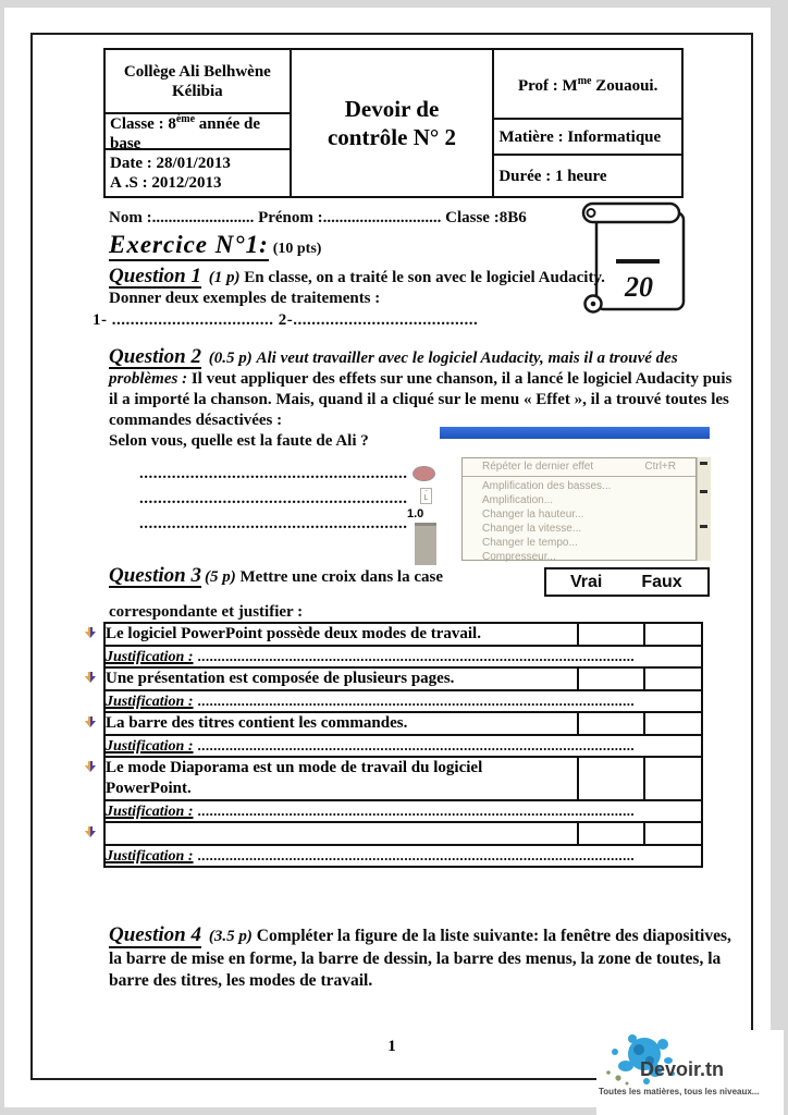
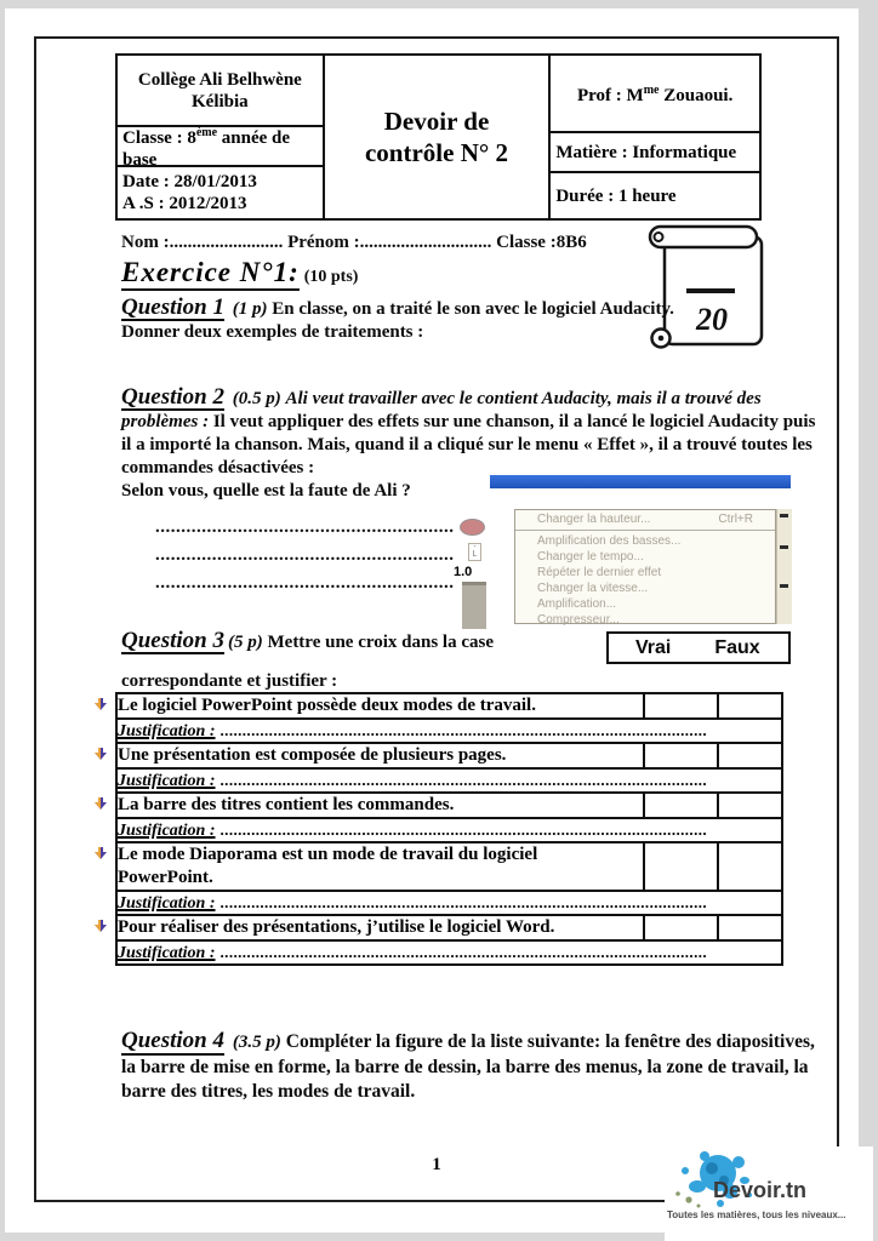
  Collège Ali Belhwène
  Kélibia
  Classe : 8ème année de base
  Date : 28/01/2013
  A .S : 2012/2013
  Devoir de
  contrôle N° 2
  Prof : Mme Zouaoui.
  Matière : Informatique
  Durée : 1 heure
  20
  Nom :......................... Prénom :............................. Classe :8B6
  Exercice N°1: (10 pts)
  Question 1 (1 p) En classe, on a traité le son avec le logiciel Audacity. Donner deux exemples de traitements :
- 1- ................................... 2-........................................
- Question 2 (0.5 p) Ali veut travailler avec le logiciel Audacity, mais il a trouvé des problèmes : Il veut appliquer des effets sur une chanson, il a lancé le logiciel Audacity puis il a importé la chanson. Mais, quand il a cliqué sur le menu « Effet », il a trouvé toutes les commandes désactivées :
+ Question 2 (0.5 p) Ali veut travailler avec le contient Audacity, mais il a trouvé des problèmes : Il veut appliquer des effets sur une chanson, il a lancé le logiciel Audacity puis il a importé la chanson. Mais, quand il a cliqué sur le menu « Effet », il a trouvé toutes les commandes désactivées :
  Selon vous, quelle est la faute de Ali ?
  1.0
  Ctrl+R
- Répéter le dernier effet
+ Changer la hauteur...
  Amplification des basses...
- Amplification...
+ Changer le tempo...
- Changer la hauteur...
+ Répéter le dernier effet
  Changer la vitesse...
- Changer le tempo...
+ Amplification...
  Compresseur...
  ..........................................................
  ..........................................................
  ..........................................................
  Question 3 (5 p) Mettre une croix dans la case
  correspondante et justifier :
  Vrai
  Faux
  Le logiciel PowerPoint possède deux modes de travail.
  Justification : ..............................................................................................................
  Une présentation est composée de plusieurs pages.
  Justification : ..............................................................................................................
  La barre des titres contient les commandes.
  Justification : ..............................................................................................................
  Le mode Diaporama est un mode de travail du logiciel PowerPoint.
  Justification : ..............................................................................................................
+ Pour réaliser des présentations, j’utilise le logiciel Word.
  Justification : ..............................................................................................................
- Question 4 (3.5 p) Compléter la figure de la liste suivante: la fenêtre des diapositives, la barre de mise en forme, la barre de dessin, la barre des menus, la zone de toutes, la barre des titres, les modes de travail.
+ Question 4 (3.5 p) Compléter la figure de la liste suivante: la fenêtre des diapositives, la barre de mise en forme, la barre de dessin, la barre des menus, la zone de travail, la barre des titres, les modes de travail.
  1
  Devoir.tn
  Toutes les matières, tous les niveaux...
